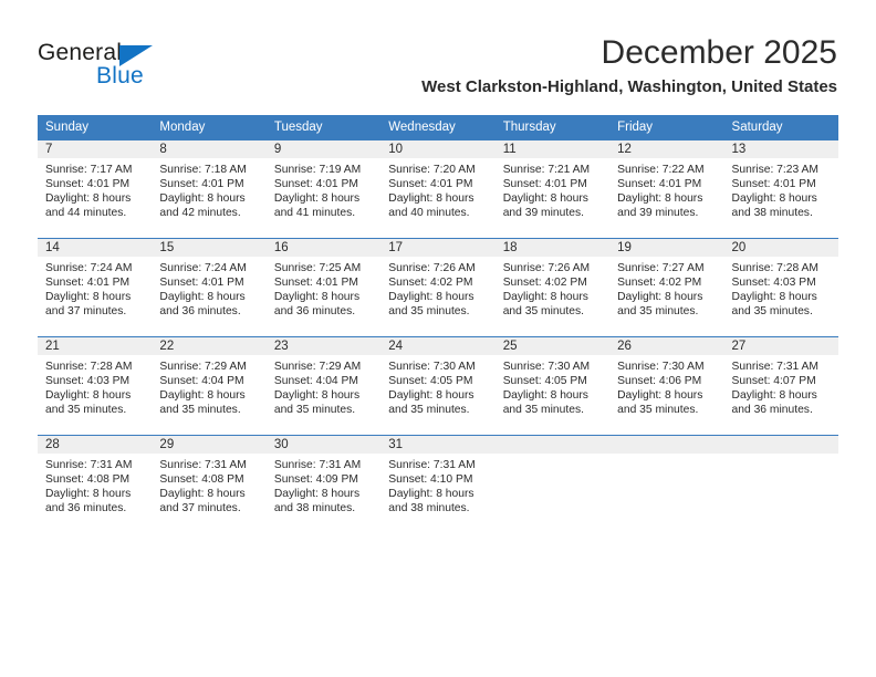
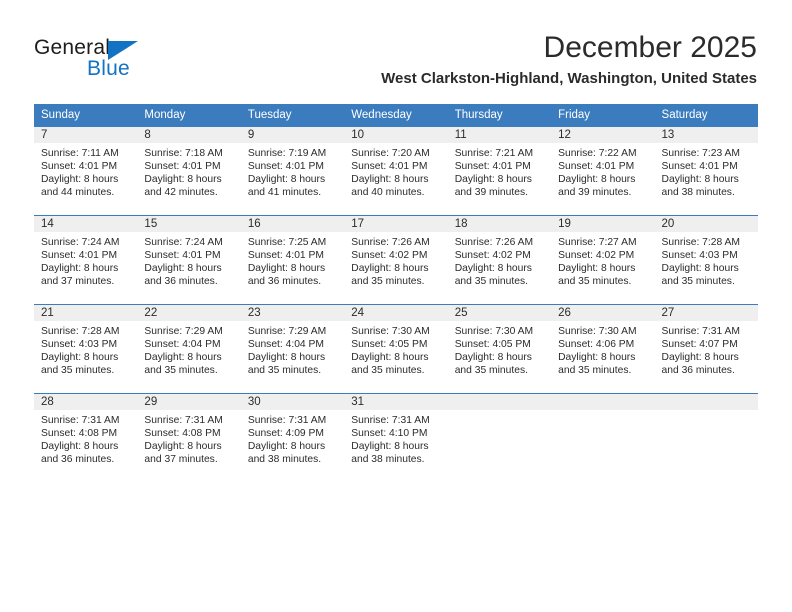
  General
  Blue
  December 2025
  West Clarkston-Highland, Washington, United States
  Sunday	Monday	Tuesday	Wednesday	Thursday	Friday	Saturday
- 7Sunrise: 7:17 AMSunset: 4:01 PMDaylight: 8 hoursand 44 minutes.	8Sunrise: 7:18 AMSunset: 4:01 PMDaylight: 8 hoursand 42 minutes.	9Sunrise: 7:19 AMSunset: 4:01 PMDaylight: 8 hoursand 41 minutes.	10Sunrise: 7:20 AMSunset: 4:01 PMDaylight: 8 hoursand 40 minutes.	11Sunrise: 7:21 AMSunset: 4:01 PMDaylight: 8 hoursand 39 minutes.	12Sunrise: 7:22 AMSunset: 4:01 PMDaylight: 8 hoursand 39 minutes.	13Sunrise: 7:23 AMSunset: 4:01 PMDaylight: 8 hoursand 38 minutes.
+ 7Sunrise: 7:11 AMSunset: 4:01 PMDaylight: 8 hoursand 44 minutes.	8Sunrise: 7:18 AMSunset: 4:01 PMDaylight: 8 hoursand 42 minutes.	9Sunrise: 7:19 AMSunset: 4:01 PMDaylight: 8 hoursand 41 minutes.	10Sunrise: 7:20 AMSunset: 4:01 PMDaylight: 8 hoursand 40 minutes.	11Sunrise: 7:21 AMSunset: 4:01 PMDaylight: 8 hoursand 39 minutes.	12Sunrise: 7:22 AMSunset: 4:01 PMDaylight: 8 hoursand 39 minutes.	13Sunrise: 7:23 AMSunset: 4:01 PMDaylight: 8 hoursand 38 minutes.
  14Sunrise: 7:24 AMSunset: 4:01 PMDaylight: 8 hoursand 37 minutes.	15Sunrise: 7:24 AMSunset: 4:01 PMDaylight: 8 hoursand 36 minutes.	16Sunrise: 7:25 AMSunset: 4:01 PMDaylight: 8 hoursand 36 minutes.	17Sunrise: 7:26 AMSunset: 4:02 PMDaylight: 8 hoursand 35 minutes.	18Sunrise: 7:26 AMSunset: 4:02 PMDaylight: 8 hoursand 35 minutes.	19Sunrise: 7:27 AMSunset: 4:02 PMDaylight: 8 hoursand 35 minutes.	20Sunrise: 7:28 AMSunset: 4:03 PMDaylight: 8 hoursand 35 minutes.
  21Sunrise: 7:28 AMSunset: 4:03 PMDaylight: 8 hoursand 35 minutes.	22Sunrise: 7:29 AMSunset: 4:04 PMDaylight: 8 hoursand 35 minutes.	23Sunrise: 7:29 AMSunset: 4:04 PMDaylight: 8 hoursand 35 minutes.	24Sunrise: 7:30 AMSunset: 4:05 PMDaylight: 8 hoursand 35 minutes.	25Sunrise: 7:30 AMSunset: 4:05 PMDaylight: 8 hoursand 35 minutes.	26Sunrise: 7:30 AMSunset: 4:06 PMDaylight: 8 hoursand 35 minutes.	27Sunrise: 7:31 AMSunset: 4:07 PMDaylight: 8 hoursand 36 minutes.
  28Sunrise: 7:31 AMSunset: 4:08 PMDaylight: 8 hoursand 36 minutes.	29Sunrise: 7:31 AMSunset: 4:08 PMDaylight: 8 hoursand 37 minutes.	30Sunrise: 7:31 AMSunset: 4:09 PMDaylight: 8 hoursand 38 minutes.	31Sunrise: 7:31 AMSunset: 4:10 PMDaylight: 8 hoursand 38 minutes.
